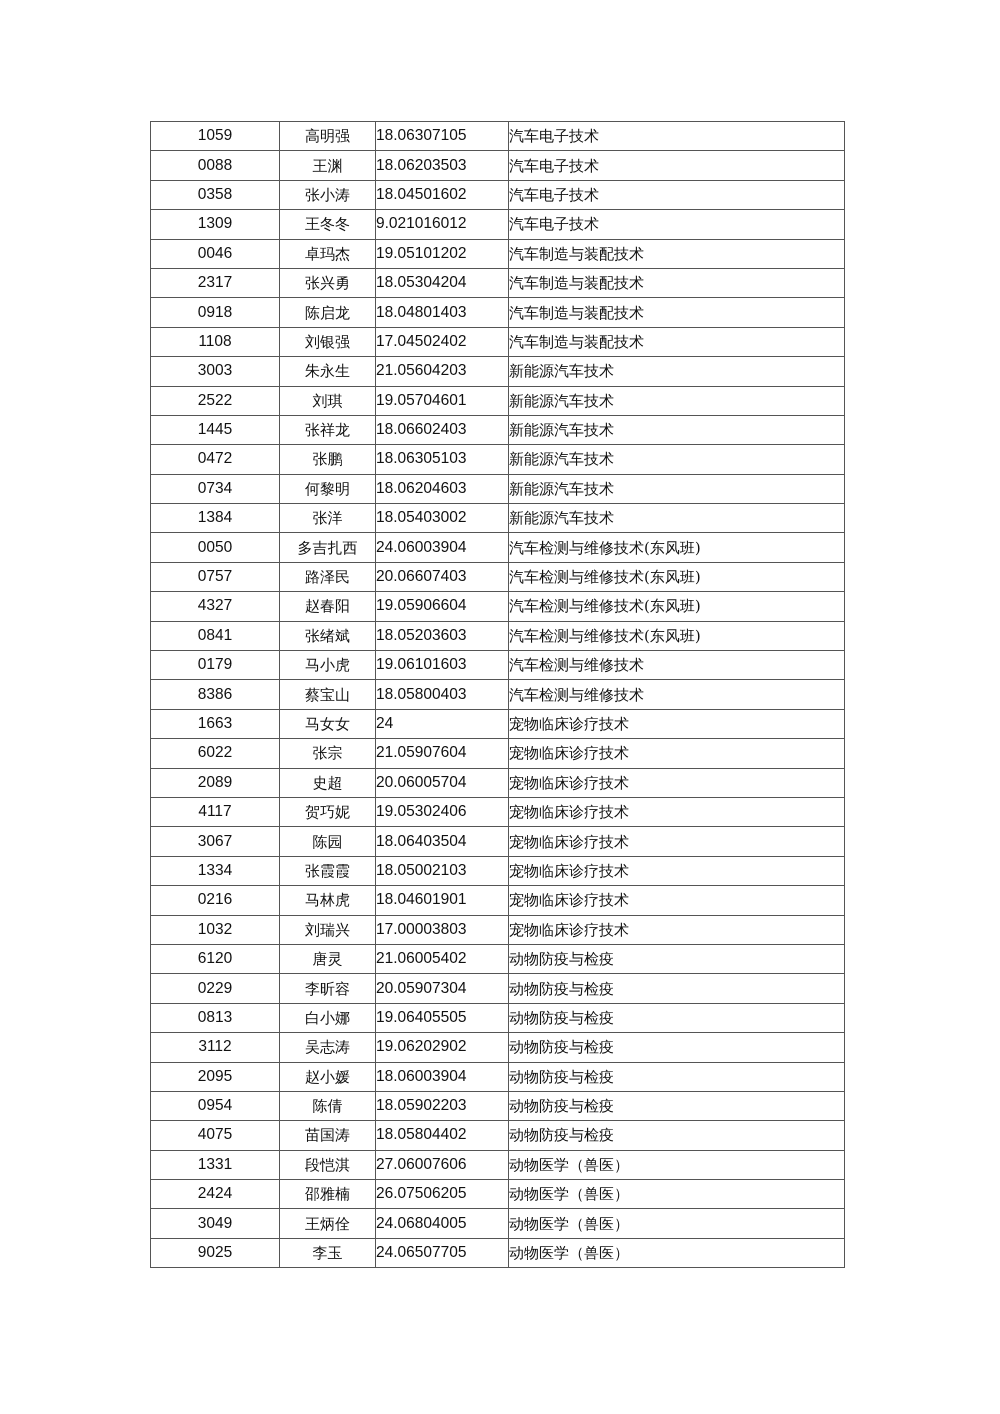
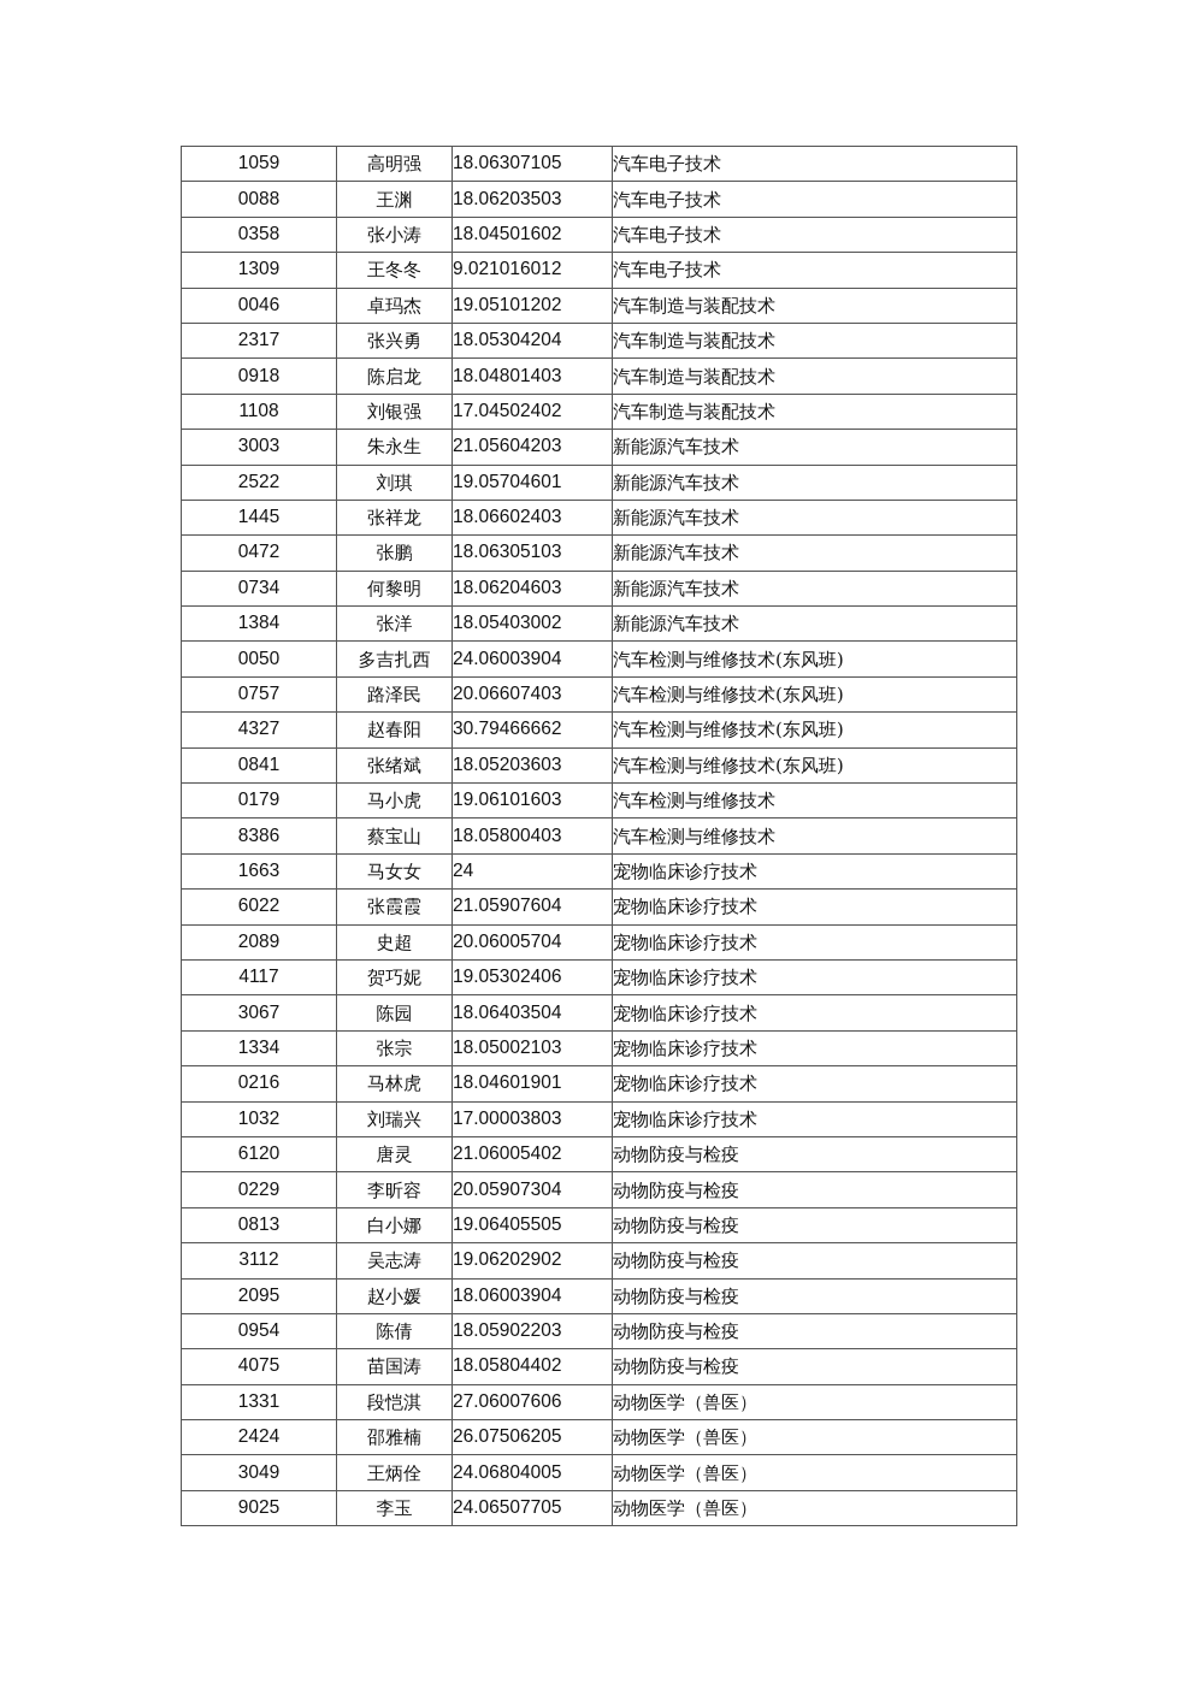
  1059	高明强	18.06307105	汽车电子技术
  0088	王渊	18.06203503	汽车电子技术
  0358	张小涛	18.04501602	汽车电子技术
  1309	王冬冬	9.021016012	汽车电子技术
  0046	卓玛杰	19.05101202	汽车制造与装配技术
  2317	张兴勇	18.05304204	汽车制造与装配技术
  0918	陈启龙	18.04801403	汽车制造与装配技术
  1108	刘银强	17.04502402	汽车制造与装配技术
  3003	朱永生	21.05604203	新能源汽车技术
  2522	刘琪	19.05704601	新能源汽车技术
  1445	张祥龙	18.06602403	新能源汽车技术
  0472	张鹏	18.06305103	新能源汽车技术
  0734	何黎明	18.06204603	新能源汽车技术
  1384	张洋	18.05403002	新能源汽车技术
  0050	多吉扎西	24.06003904	汽车检测与维修技术(东风班)
  0757	路泽民	20.06607403	汽车检测与维修技术(东风班)
- 4327	赵春阳	19.05906604	汽车检测与维修技术(东风班)
+ 4327	赵春阳	30.79466662	汽车检测与维修技术(东风班)
  0841	张绪斌	18.05203603	汽车检测与维修技术(东风班)
  0179	马小虎	19.06101603	汽车检测与维修技术
  8386	蔡宝山	18.05800403	汽车检测与维修技术
  1663	马女女	24	宠物临床诊疗技术
- 6022	张宗	21.05907604	宠物临床诊疗技术
+ 6022	张霞霞	21.05907604	宠物临床诊疗技术
  2089	史超	20.06005704	宠物临床诊疗技术
  4117	贺巧妮	19.05302406	宠物临床诊疗技术
  3067	陈园	18.06403504	宠物临床诊疗技术
- 1334	张霞霞	18.05002103	宠物临床诊疗技术
+ 1334	张宗	18.05002103	宠物临床诊疗技术
  0216	马林虎	18.04601901	宠物临床诊疗技术
  1032	刘瑞兴	17.00003803	宠物临床诊疗技术
  6120	唐灵	21.06005402	动物防疫与检疫
  0229	李昕容	20.05907304	动物防疫与检疫
  0813	白小娜	19.06405505	动物防疫与检疫
  3112	吴志涛	19.06202902	动物防疫与检疫
  2095	赵小媛	18.06003904	动物防疫与检疫
  0954	陈倩	18.05902203	动物防疫与检疫
  4075	苗国涛	18.05804402	动物防疫与检疫
  1331	段恺淇	27.06007606	动物医学（兽医）
  2424	邵雅楠	26.07506205	动物医学（兽医）
  3049	王炳佺	24.06804005	动物医学（兽医）
  9025	李玉	24.06507705	动物医学（兽医）
